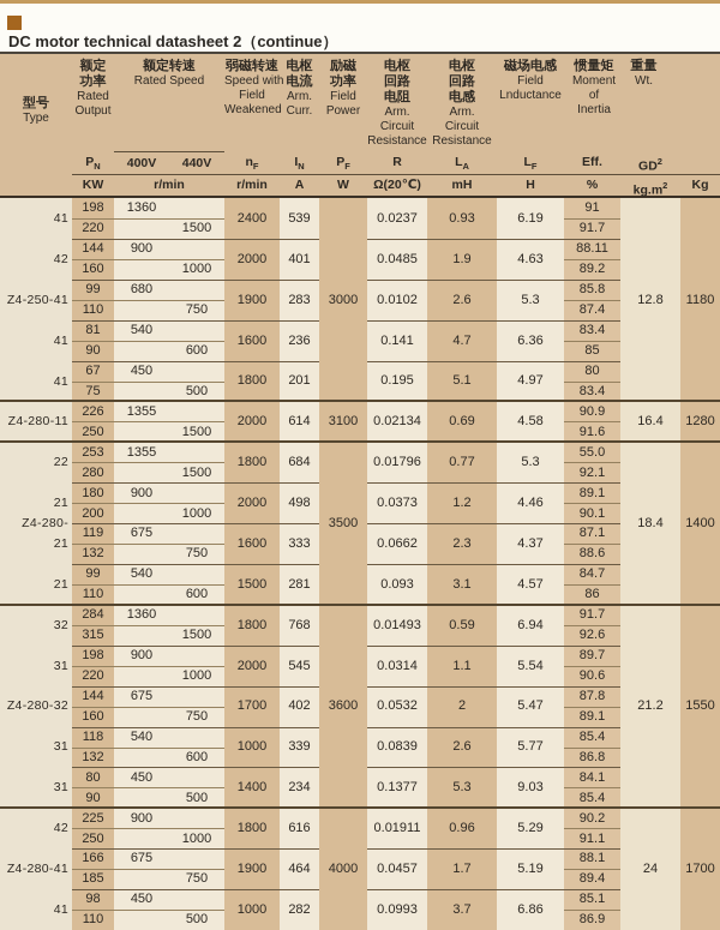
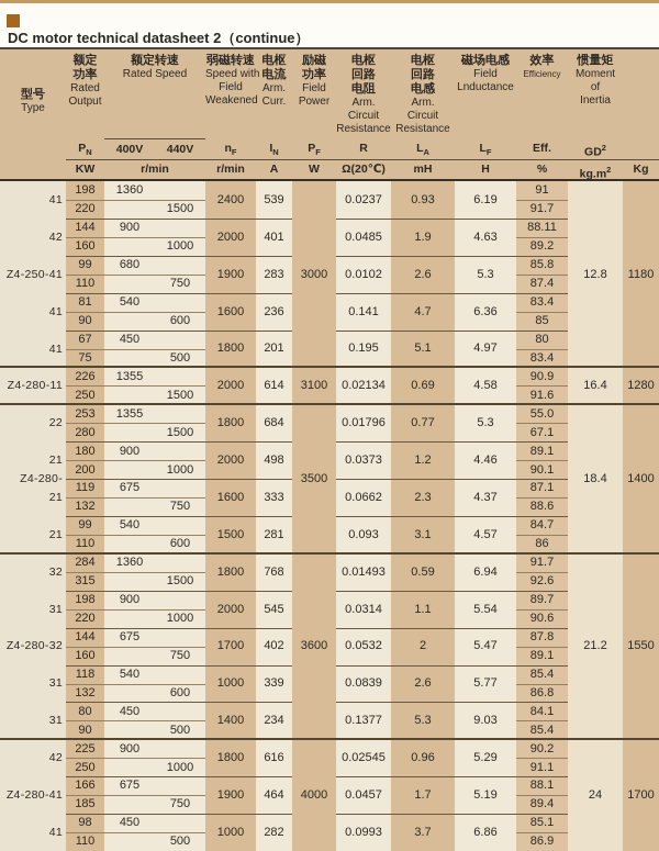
  DC motor technical datasheet 2（continue）
  型号
  Type
  额定
  功率
  Rated
  Output
  额定转速
  Rated Speed
  弱磁转速
  Speed wit
  Field
  Weakened
  电枢
  电流
  Arm.
  Curr.
  励磁
  功率
  Field
  Power
  电枢
  回路
  电阻
  Arm.
  Circuit
  Resistance
  电枢
  回路
  电感
  Arm.
  Circuit
  Resistance
  磁场电感
  Field
  Lnductance
+ 效率
+ Efficiency
  惯量矩
  Moment
  of
  Inertia
- 重量
- Wt.
  PN
  400V
  440V
  nF
  IN
  PF
  R
  LA
  LF
  Eff.
  GD2
  KW
  r/min
  r/min
  A
  W
  Ω(20℃)
  mH
  H
  %
  kg.m2
  Kg
  41424141Z4-250-41	198	1360		2400	539	3000	0.0237	0.93	6.19	91	12.8	1180
  220		1500	91.7
  144	900		2000	401	0.0485	1.9	4.63	88.11
  160		1000	89.2
  99	680		1900	283	0.0102	2.6	5.3	85.8
  110		750	87.4
  81	540		1600	236	0.141	4.7	6.36	83.4
  90		600	85
  67	450		1800	201	0.195	5.1	4.97	80
  75		500	83.4
  Z4-280-11	226	1355		2000	614	3100	0.02134	0.69	4.58	90.9	16.4	1280
  250		1500	91.6
  22212121Z4-280-	253	1355		1800	684	3500	0.01796	0.77	5.3	55.0	18.4	1400
- 280		1500	92.1
+ 280		1500	67.1
  180	900		2000	498	0.0373	1.2	4.46	89.1
  200		1000	90.1
  119	675		1600	333	0.0662	2.3	4.37	87.1
  132		750	88.6
  99	540		1500	281	0.093	3.1	4.57	84.7
  110		600	86
  32313131Z4-280-32	284	1360		1800	768	3600	0.01493	0.59	6.94	91.7	21.2	1550
  315		1500	92.6
  198	900		2000	545	0.0314	1.1	5.54	89.7
  220		1000	90.6
  144	675		1700	402	0.0532	2	5.47	87.8
  160		750	89.1
  118	540		1000	339	0.0839	2.6	5.77	85.4
  132		600	86.8
  80	450		1400	234	0.1377	5.3	9.03	84.1
  90		500	85.4
- 4241Z4-280-41	225	900		1800	616	4000	0.01911	0.96	5.29	90.2	24	1700
+ 4241Z4-280-41	225	900		1800	616	4000	0.02545	0.96	5.29	90.2	24	1700
  250		1000	91.1
  166	675		1900	464	0.0457	1.7	5.19	88.1
  185		750	89.4
  98	450		1000	282	0.0993	3.7	6.86	85.1
  110		500	86.9
